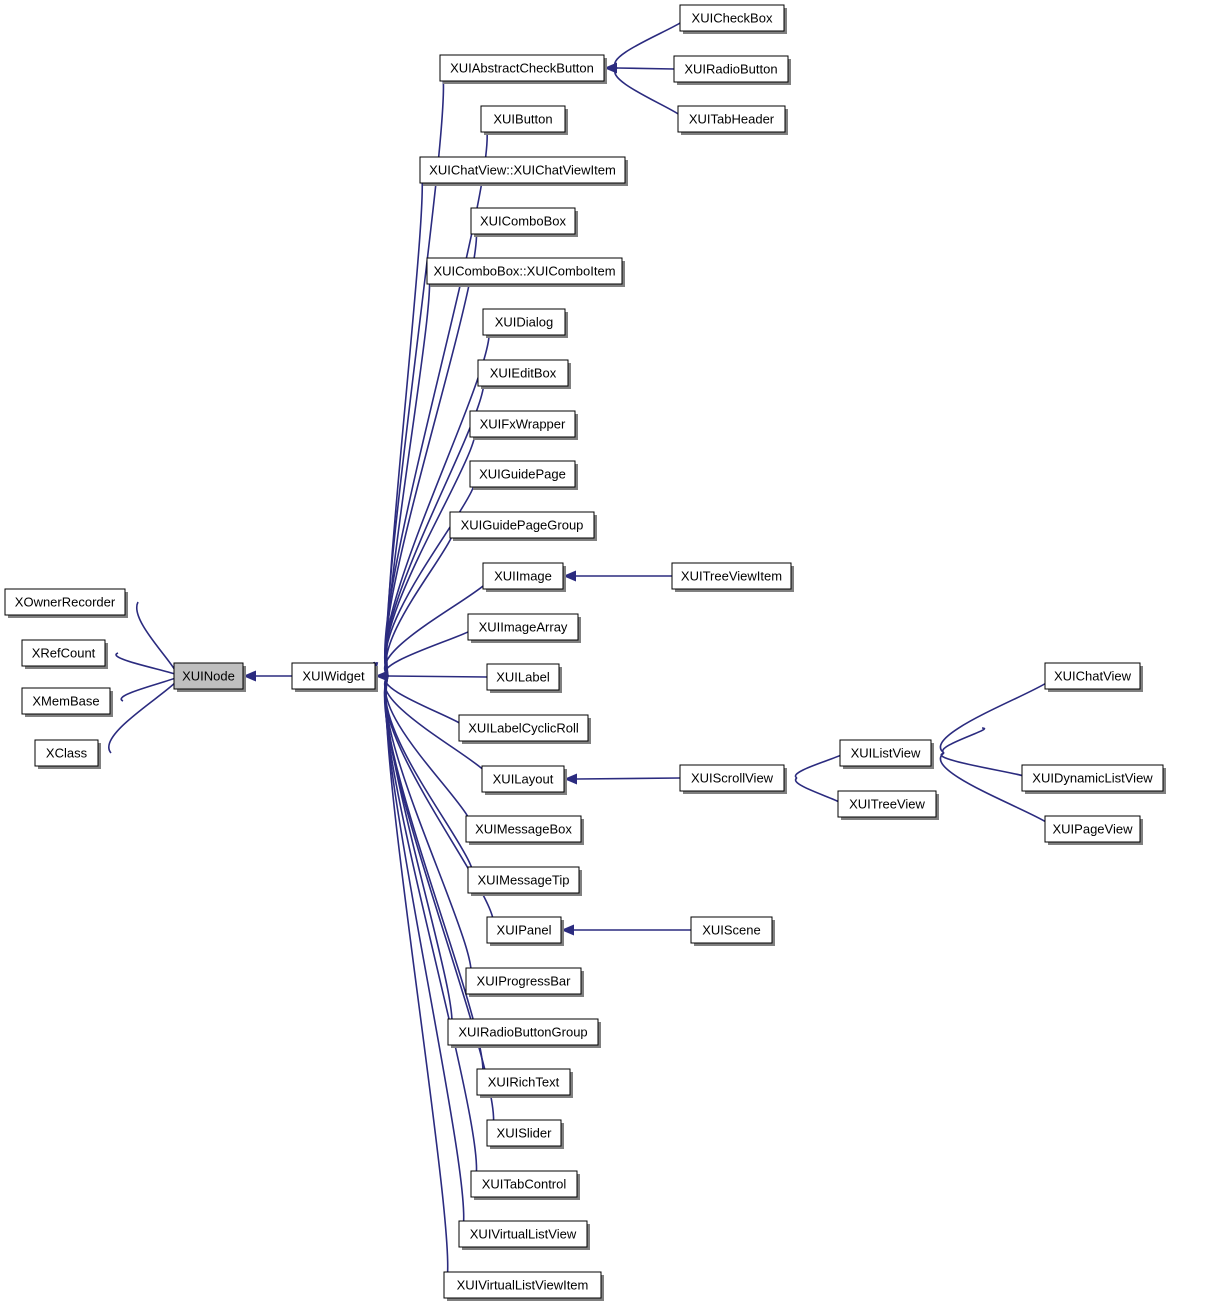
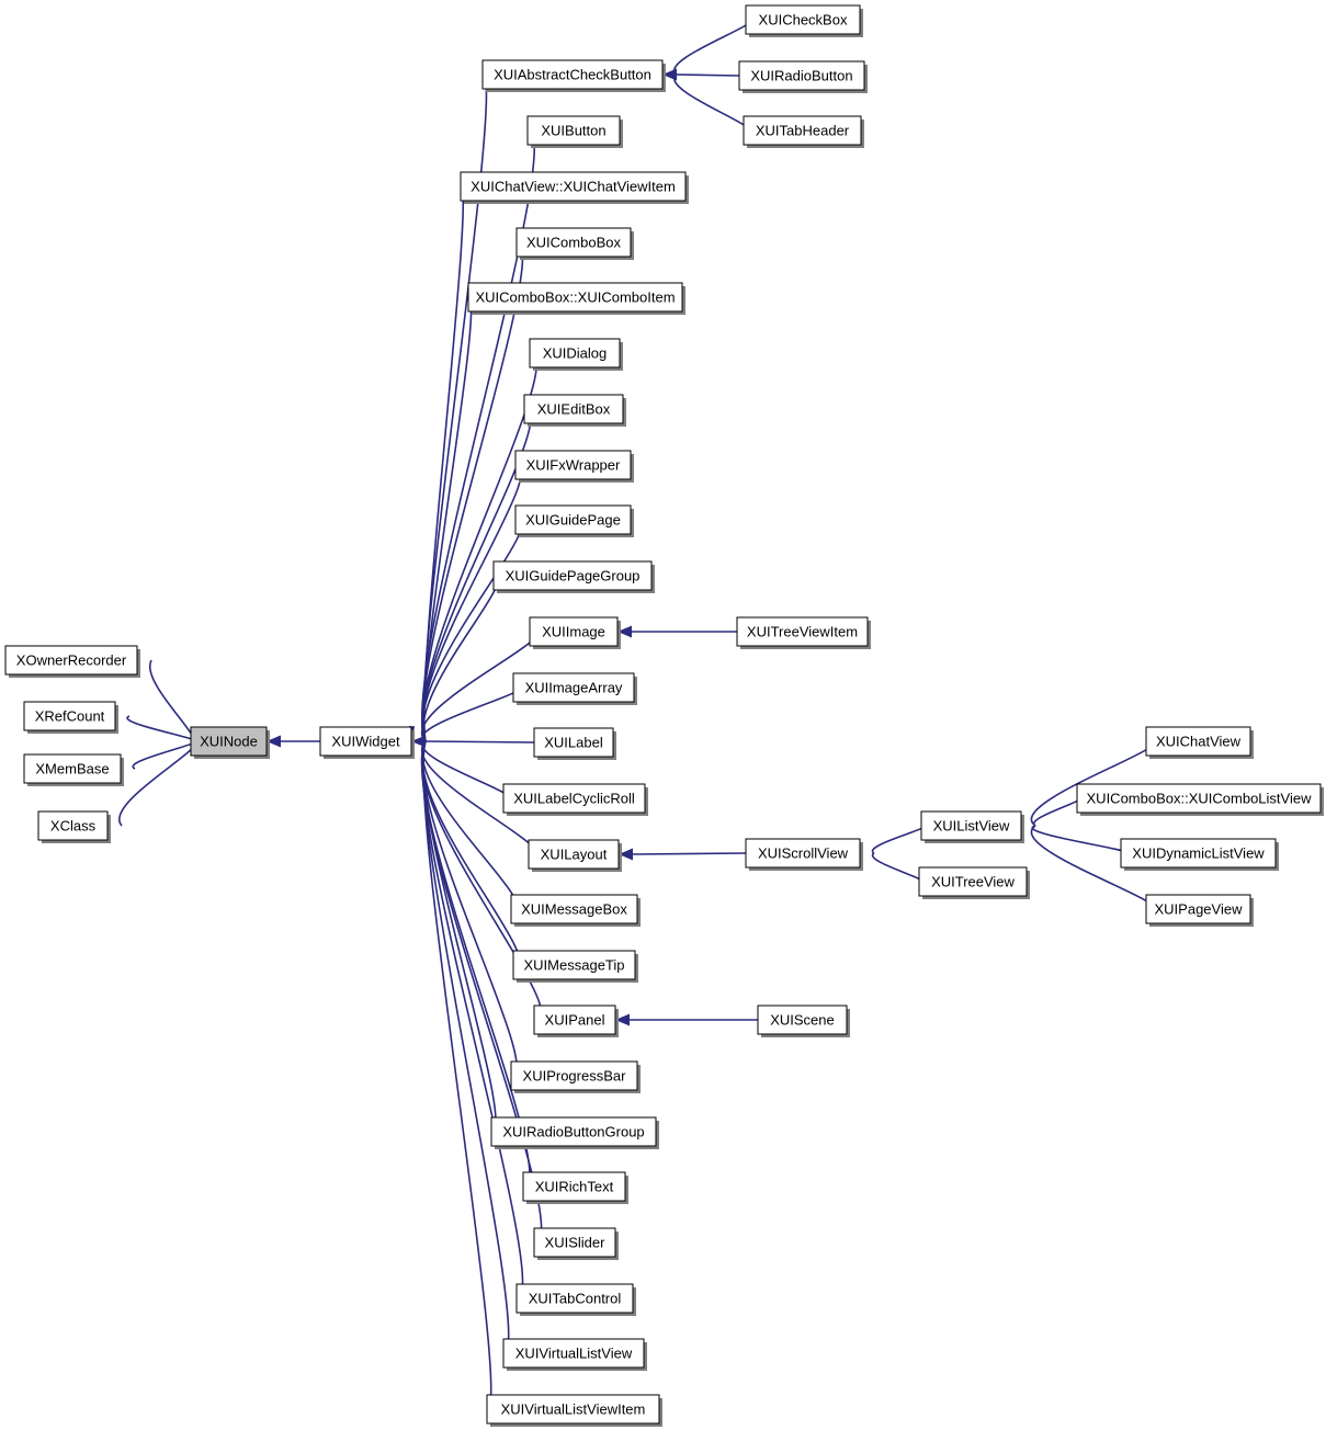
  XOwnerRecorder
  XRefCount
  XMemBase
  XClass
  XUINode
  XUIWidget
  XUIAbstractCheckButton
  XUIButton
  XUIChatView::XUIChatViewItem
  XUIComboBox
  XUIComboBox::XUIComboItem
  XUIDialog
  XUIEditBox
  XUIFxWrapper
  XUIGuidePage
  XUIGuidePageGroup
  XUIImage
  XUIImageArray
  XUILabel
  XUILabelCyclicRoll
  XUILayout
  XUIMessageBox
  XUIMessageTip
  XUIPanel
  XUIProgressBar
  XUIRadioButtonGroup
  XUIRichText
  XUISlider
  XUITabControl
  XUIVirtualListView
  XUIVirtualListViewItem
  XUICheckBox
  XUIRadioButton
  XUITabHeader
  XUITreeViewItem
  XUIScrollView
  XUITreeView
  XUIScene
  XUIListView
  XUIChatView
+ XUIComboBox::XUIComboListView
  XUIDynamicListView
  XUIPageView
